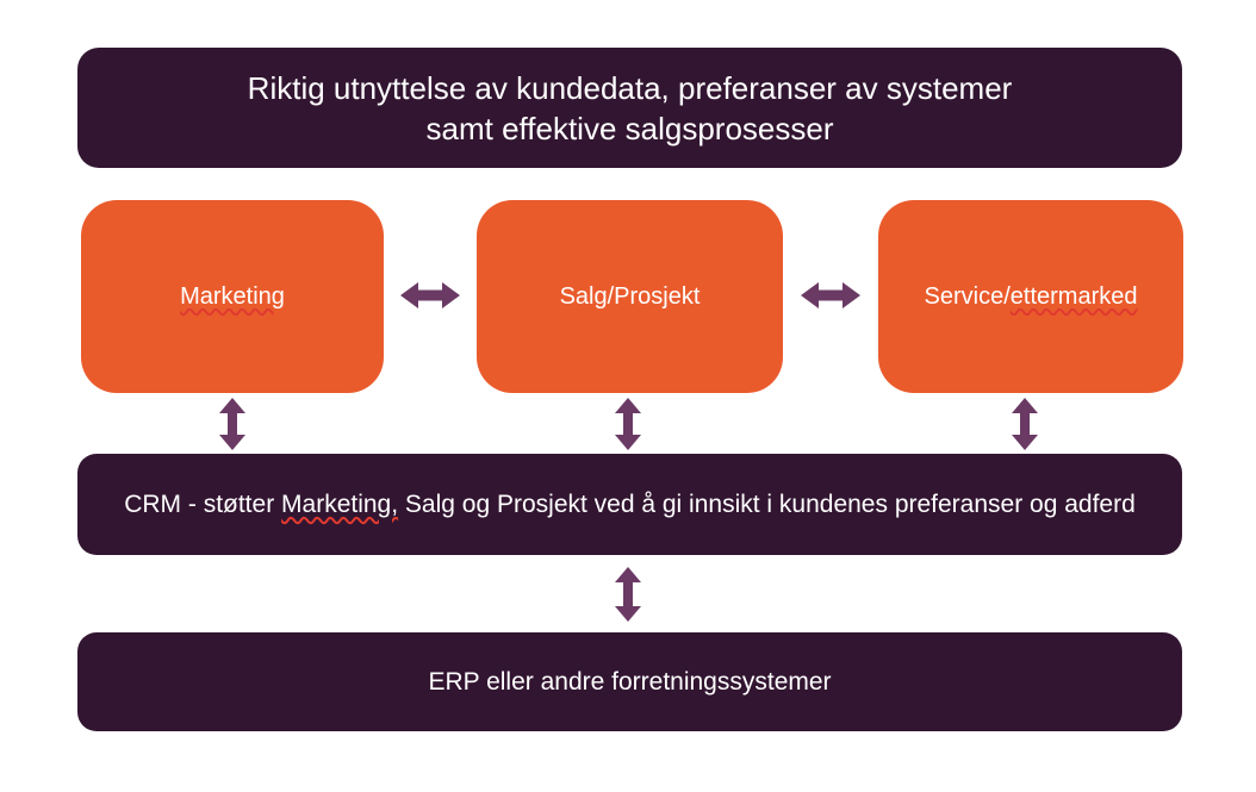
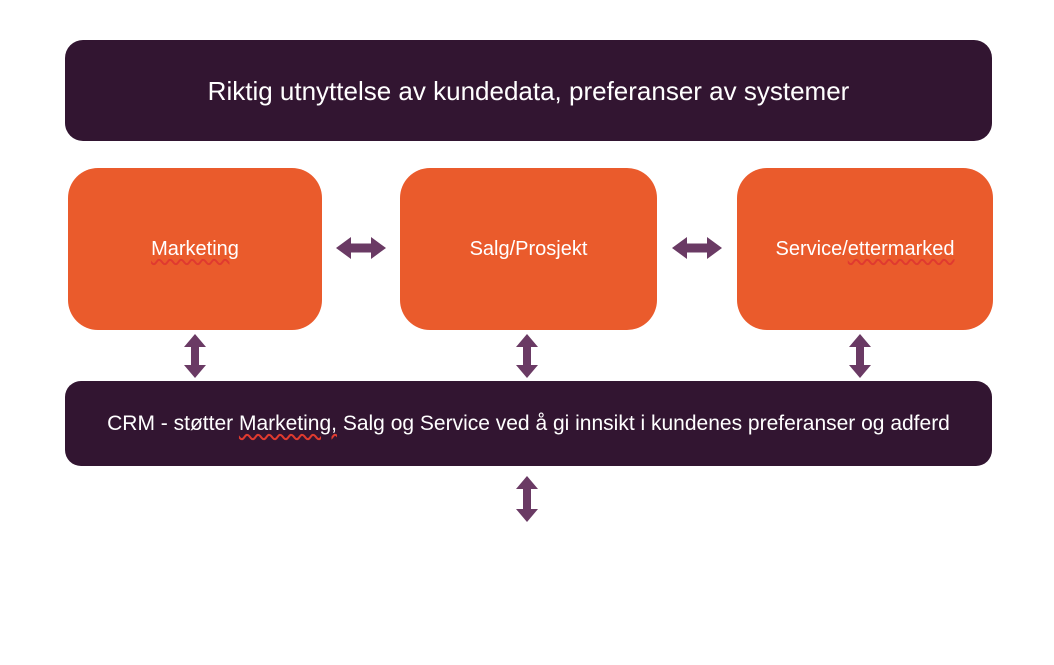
  Riktig utnyttelse av kundedata, preferanser av systemer
- samt effektive salgsprosesser
  Marketing
  Salg/Prosjekt
  Service/ettermarked
- CRM - støtter Marketing, Salg og Prosjekt ved å gi innsikt i kundenes preferanser og adferd
+ CRM - støtter Marketing, Salg og Service ved å gi innsikt i kundenes preferanser og adferd
- ERP eller andre forretningssystemer
